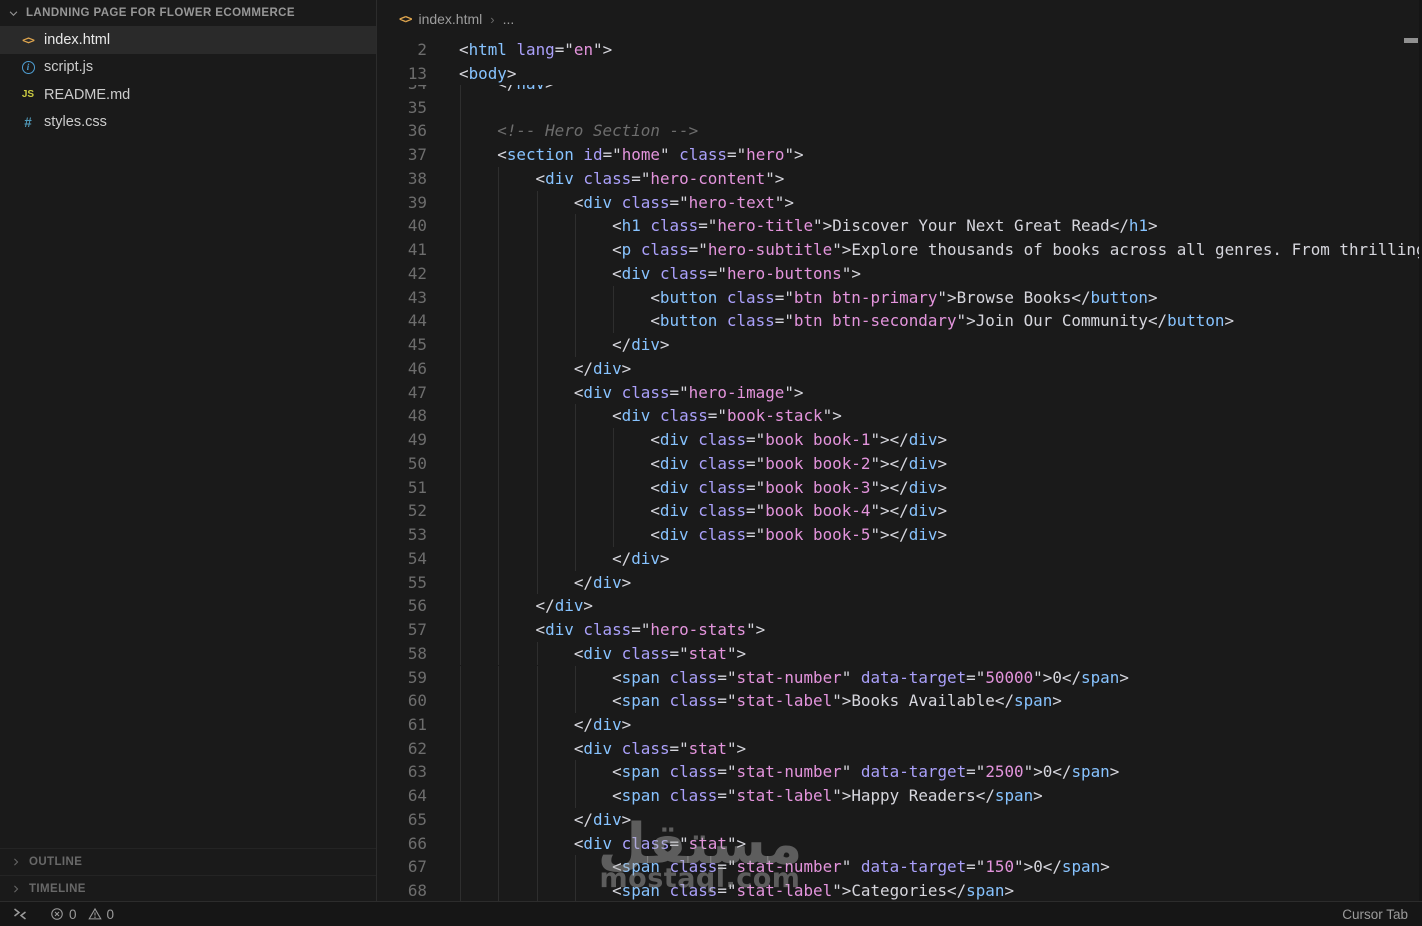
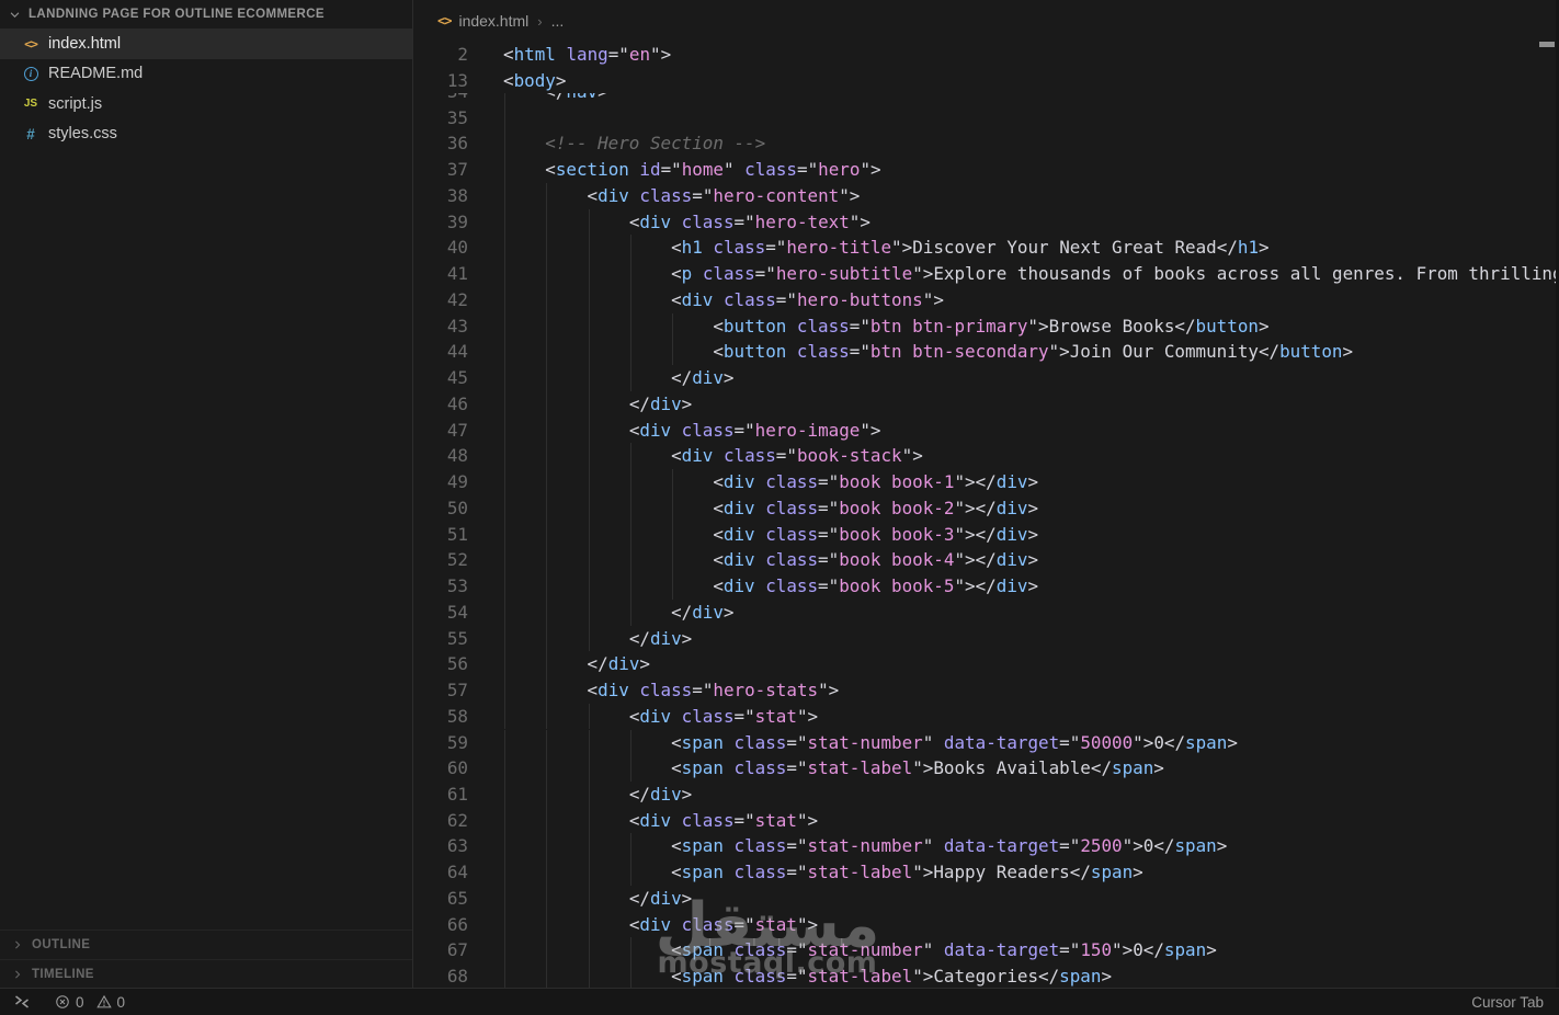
- LANDNING PAGE FOR FLOWER ECOMMERCE
+ LANDNING PAGE FOR OUTLINE ECOMMERCE
  <>
  index.html
  i
- script.js
+ README.md
  JS
- README.md
+ script.js
  #
  styles.css
  OUTLINE
  TIMELINE
  <>
  index.html
  ›
  ...
  35
  36
  <!-- Hero Section -->
  37
  <section id="home" class="hero">
  38
  <div class="hero-content">
  39
  <div class="hero-text">
  40
  <h1 class="hero-title">Discover Your Next Great Read</h1>
  41
  <p class="hero-subtitle">Explore thousands of books across all genres. From thrillin
  42
  <div class="hero-buttons">
  43
  <button class="btn btn-primary">Browse Books</button>
  44
  <button class="btn btn-secondary">Join Our Community</button>
  45
  </div>
  46
  </div>
  47
  <div class="hero-image">
  48
  <div class="book-stack">
  49
  <div class="book book-1"></div>
  50
  <div class="book book-2"></div>
  51
  <div class="book book-3"></div>
  52
  <div class="book book-4"></div>
  53
  <div class="book book-5"></div>
  54
  </div>
  55
  </div>
  56
  </div>
  57
  <div class="hero-stats">
  58
  <div class="stat">
  59
  <span class="stat-number" data-target="50000">0</span>
  60
  <span class="stat-label">Books Available</span>
  61
  </div>
  62
  <div class="stat">
  63
  <span class="stat-number" data-target="2500">0</span>
  64
  <span class="stat-label">Happy Readers</span>
  65
  </div>
  66
  <div class="stat">
  67
  <span class="stat-number" data-target="150">0</span>
  68
  <span class="stat-label">Categories</span>
  2
  <html lang="en">
  13
  <body>
  مستقل
  mostaql.com
  0
  0
  Cursor Tab
